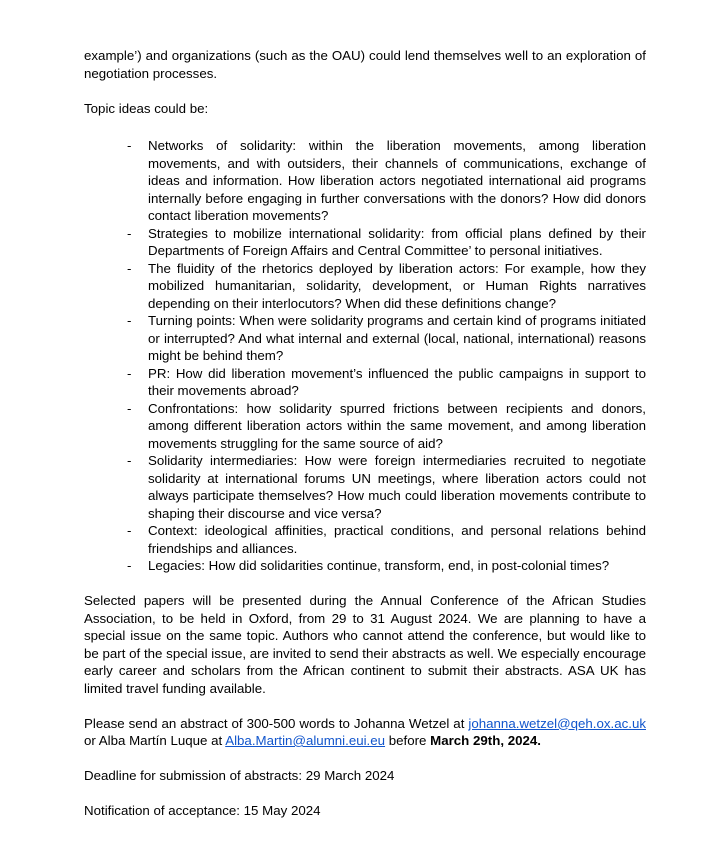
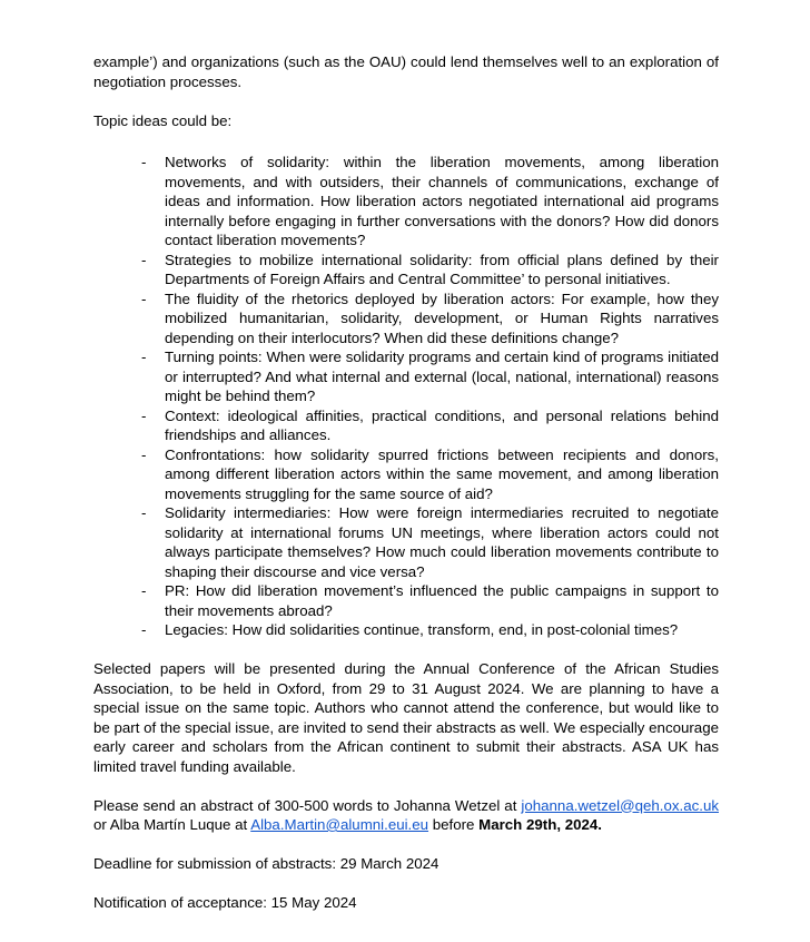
  example’) and organizations (such as the OAU) could lend themselves well to an exploration of negotiation processes.
  Topic ideas could be:
  -
  Networks of solidarity: within the liberation movements, among liberation movements, and with outsiders, their channels of communications, exchange of ideas and information. How liberation actors negotiated international aid programs internally before engaging in further conversations with the donors? How did donors contact liberation movements?
  -
  Strategies to mobilize international solidarity: from official plans defined by their Departments of Foreign Affairs and Central Committee’ to personal initiatives.
  -
  The fluidity of the rhetorics deployed by liberation actors: For example, how they mobilized humanitarian, solidarity, development, or Human Rights narratives depending on their interlocutors? When did these definitions change?
  -
  Turning points: When were solidarity programs and certain kind of programs initiated or interrupted? And what internal and external (local, national, international) reasons might be behind them?
  -
- PR: How did liberation movement’s influenced the public campaigns in support to their movements abroad?
+ Context: ideological affinities, practical conditions, and personal relations behind friendships and alliances.
  -
  Confrontations: how solidarity spurred frictions between recipients and donors, among different liberation actors within the same movement, and among liberation movements struggling for the same source of aid?
  -
  Solidarity intermediaries: How were foreign intermediaries recruited to negotiate solidarity at international forums UN meetings, where liberation actors could not always participate themselves? How much could liberation movements contribute to shaping their discourse and vice versa?
  -
- Context: ideological affinities, practical conditions, and personal relations behind friendships and alliances.
+ PR: How did liberation movement’s influenced the public campaigns in support to their movements abroad?
  -
  Legacies: How did solidarities continue, transform, end, in post-colonial times?
  Selected papers will be presented during the Annual Conference of the African Studies Association, to be held in Oxford, from 29 to 31 August 2024. We are planning to have a special issue on the same topic. Authors who cannot attend the conference, but would like to be part of the special issue, are invited to send their abstracts as well. We especially encourage early career and scholars from the African continent to submit their abstracts. ASA UK has limited travel funding available.
  Please send an abstract of 300-500 words to Johanna Wetzel at johanna.wetzel@qeh.ox.ac.uk or Alba Martín Luque at Alba.Martin@alumni.eui.eu before March 29th, 2024.
  Deadline for submission of abstracts: 29 March 2024
  Notification of acceptance: 15 May 2024
